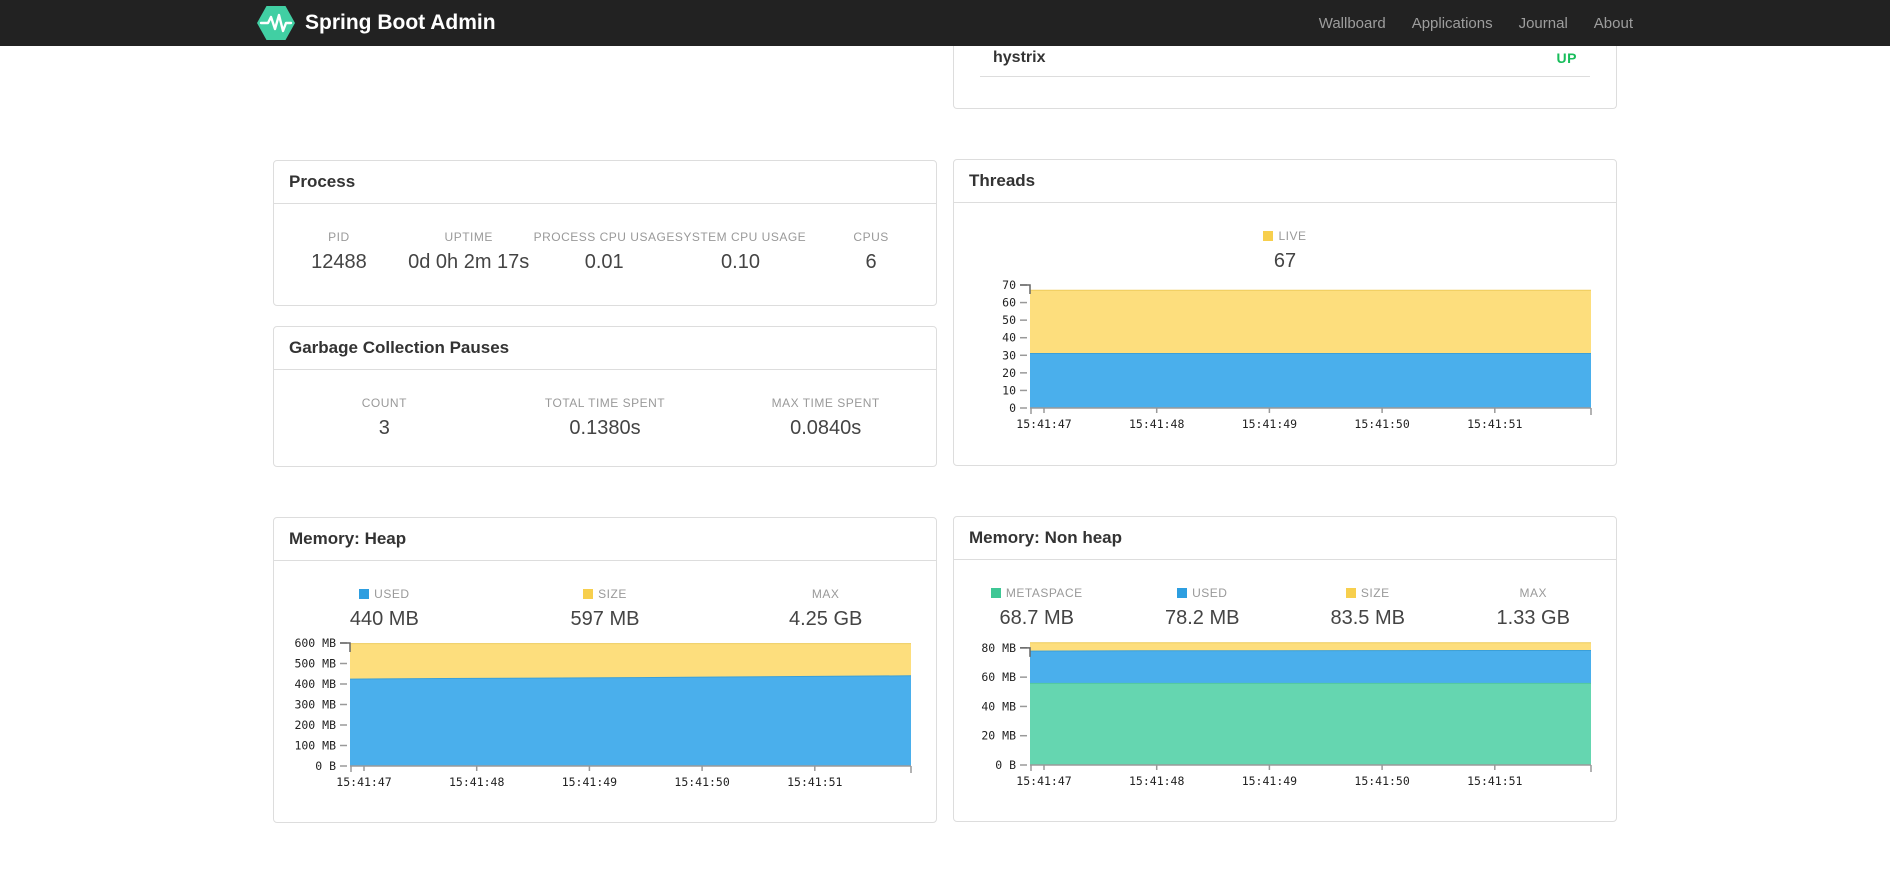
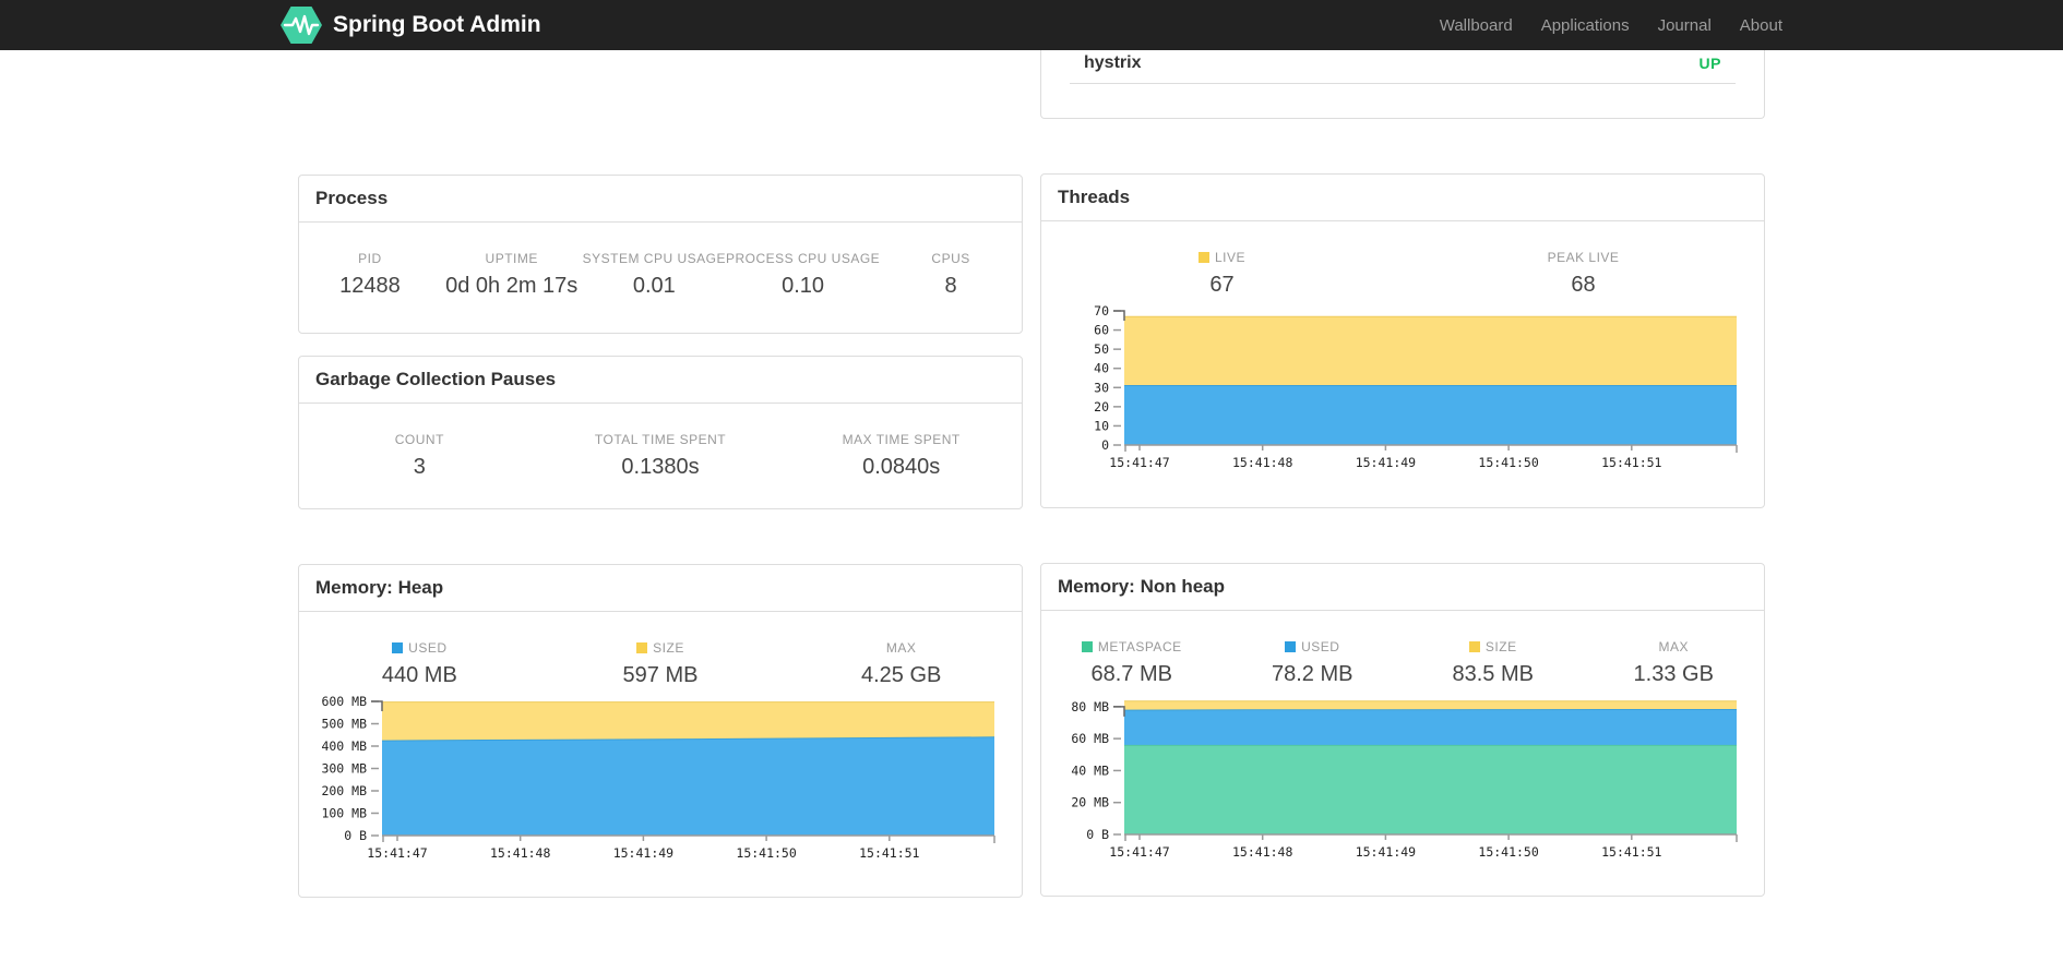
  Spring Boot Admin
  Wallboard
  Applications
  Journal
  About
  Process
  PID
  12488
  UPTIME
  0d 0h 2m 17s
- PROCESS CPU USAGE
+ SYSTEM CPU USAGE
  0.01
- SYSTEM CPU USAGE
+ PROCESS CPU USAGE
  0.10
  CPUS
- 6
+ 8
  Garbage Collection Pauses
  COUNT
  3
  TOTAL TIME SPENT
  0.1380s
  MAX TIME SPENT
  0.0840s
  Memory: Heap
  USED
  440 MB
  SIZE
  597 MB
  MAX
  4.25 GB
  0 B
  100 MB
  200 MB
  300 MB
  400 MB
  500 MB
  600 MB
  15:41:47
  15:41:48
  15:41:49
  15:41:50
  15:41:51
  hystrix
  UP
  Threads
  LIVE
  67
+ PEAK LIVE
+ 68
  0
  10
  20
  30
  40
  50
  60
  70
  15:41:47
  15:41:48
  15:41:49
  15:41:50
  15:41:51
  Memory: Non heap
  METASPACE
  68.7 MB
  USED
  78.2 MB
  SIZE
  83.5 MB
  MAX
  1.33 GB
  0 B
  20 MB
  40 MB
  60 MB
  80 MB
  15:41:47
  15:41:48
  15:41:49
  15:41:50
  15:41:51
